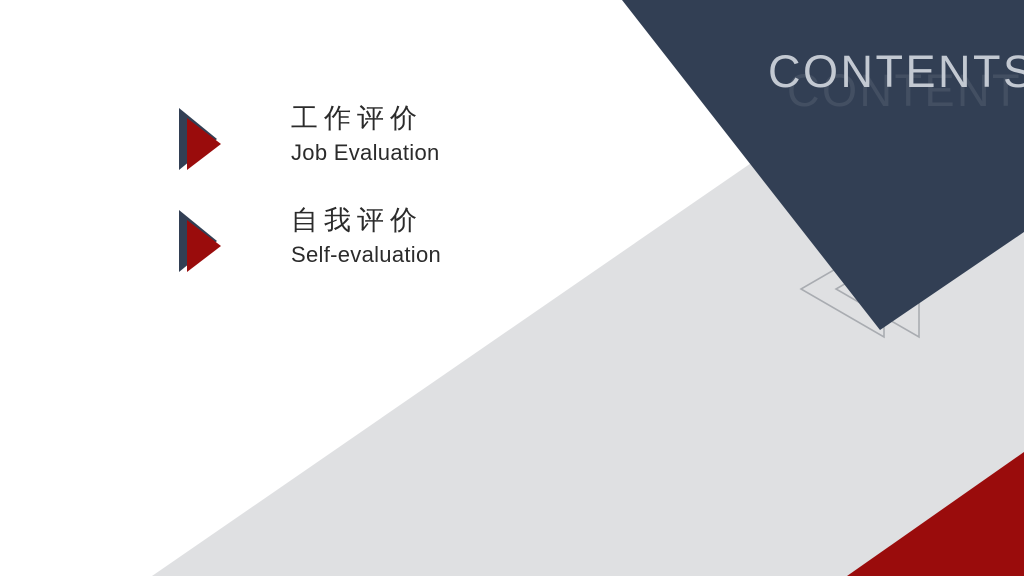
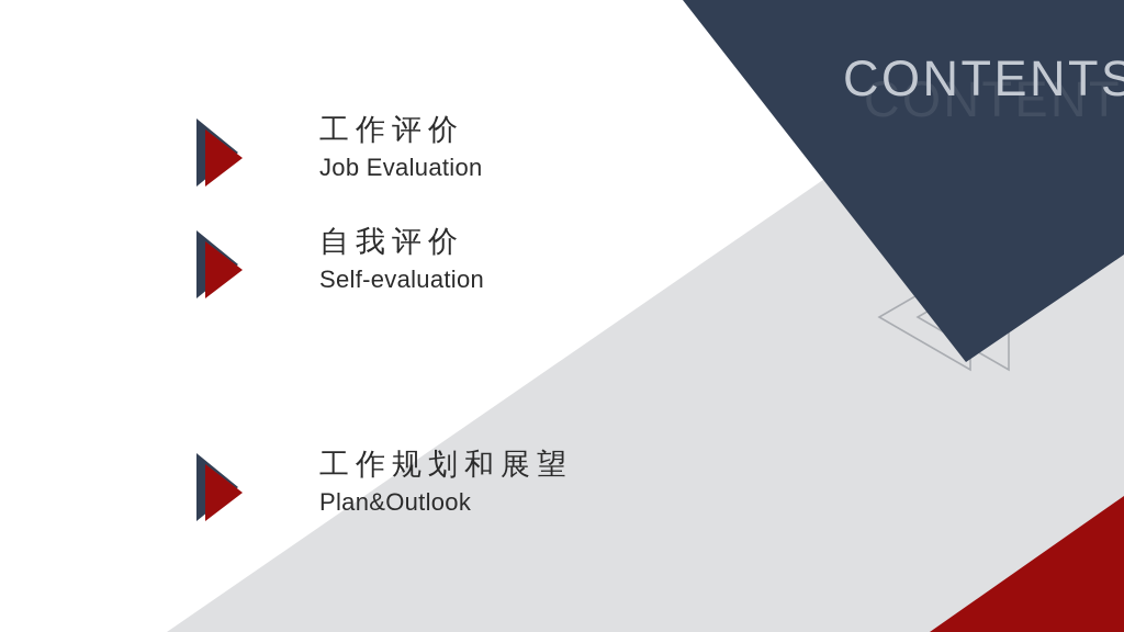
  CONTENT
  CONTENTS
  工作评价
  Job Evaluation
  自我评价
  Self-evaluation
+ 工作规划和展望
+ Plan&Outlook
